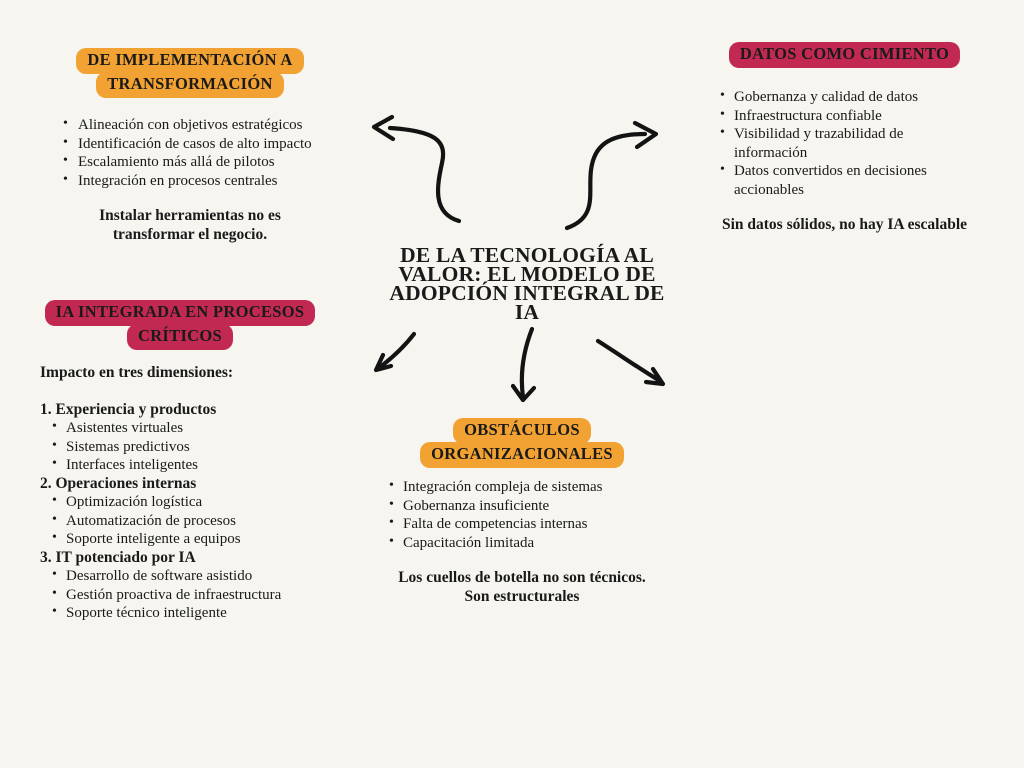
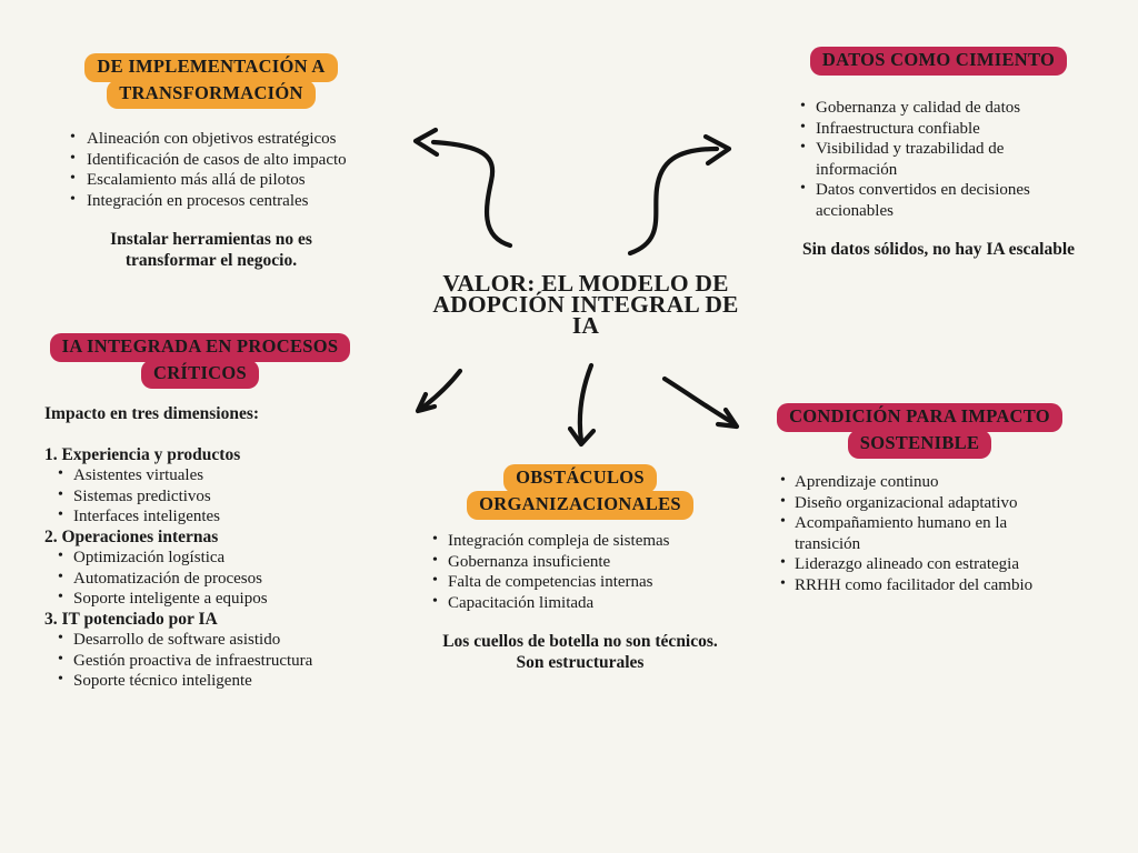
- DE LA TECNOLOGÍA AL
  VALOR: EL MODELO DE
  ADOPCIÓN INTEGRAL DE
  IA
  DE IMPLEMENTACIÓN A
  TRANSFORMACIÓN
  Alineación con objetivos estratégicos
  Identificación de casos de alto impacto
  Escalamiento más allá de pilotos
  Integración en procesos centrales
  Instalar herramientas no es
  transformar el negocio.
  IA INTEGRADA EN PROCESOS
  CRÍTICOS
  Impacto en tres dimensiones:
  1. Experiencia y productos
  Asistentes virtuales
  Sistemas predictivos
  Interfaces inteligentes
  2. Operaciones internas
  Optimización logística
  Automatización de procesos
  Soporte inteligente a equipos
  3. IT potenciado por IA
  Desarrollo de software asistido
  Gestión proactiva de infraestructura
  Soporte técnico inteligente
  DATOS COMO CIMIENTO
  Gobernanza y calidad de datos
  Infraestructura confiable
  Visibilidad y trazabilidad de información
  Datos convertidos en decisiones accionables
  Sin datos sólidos, no hay IA escalable
  OBSTÁCULOS
  ORGANIZACIONALES
  Integración compleja de sistemas
  Gobernanza insuficiente
  Falta de competencias internas
  Capacitación limitada
  Los cuellos de botella no son técnicos.
  Son estructurales
+ CONDICIÓN PARA IMPACTO
+ SOSTENIBLE
+ Aprendizaje continuo
+ Diseño organizacional adaptativo
+ Acompañamiento humano en la transición
+ Liderazgo alineado con estrategia
+ RRHH como facilitador del cambio
